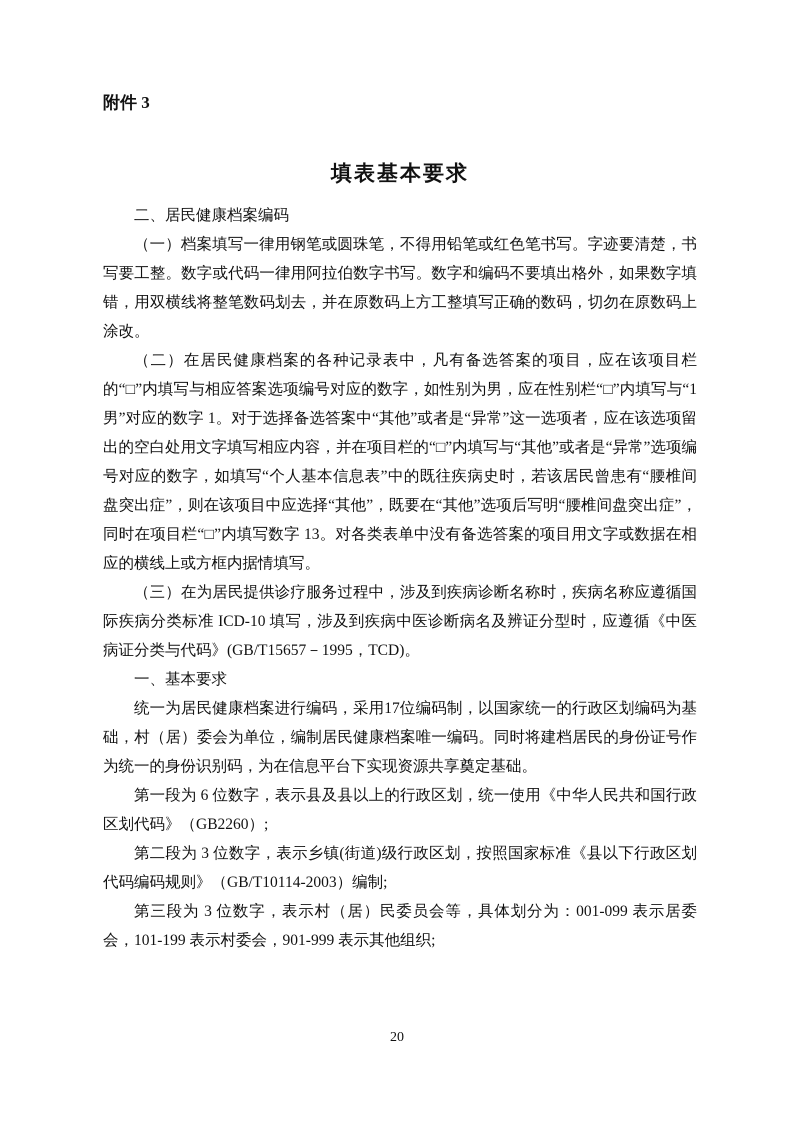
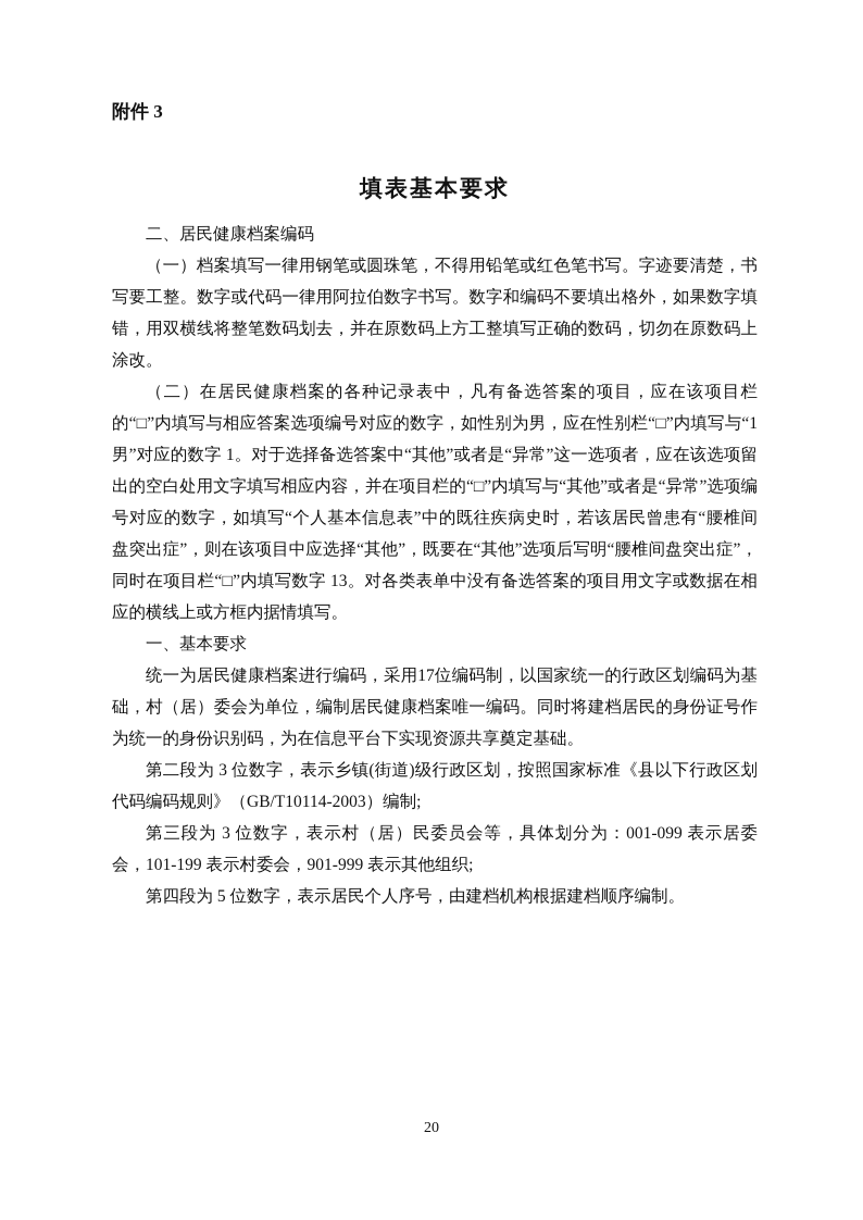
  附件 3
  填表基本要求
  二、居民健康档案编码
  （一）档案填写一律用钢笔或圆珠笔，不得用铅笔或红色笔书写。字迹要清楚，书写要工整。数字或代码一律用阿拉伯数字书写。数字和编码不要填出格外，如果数字填错，用双横线将整笔数码划去，并在原数码上方工整填写正确的数码，切勿在原数码上涂改。
  （二）在居民健康档案的各种记录表中，凡有备选答案的项目，应在该项目栏的“□”内填写与相应答案选项编号对应的数字，如性别为男，应在性别栏“□”内填写与“1 男”对应的数字 1。对于选择备选答案中“其他”或者是“异常”这一选项者，应在该选项留出的空白处用文字填写相应内容，并在项目栏的“□”内填写与“其他”或者是“异常”选项编号对应的数字，如填写“个人基本信息表”中的既往疾病史时，若该居民曾患有“腰椎间盘突出症”，则在该项目中应选择“其他”，既要在“其他”选项后写明“腰椎间盘突出症”，同时在项目栏“□”内填写数字 13。对各类表单中没有备选答案的项目用文字或数据在相应的横线上或方框内据情填写。
- （三）在为居民提供诊疗服务过程中，涉及到疾病诊断名称时，疾病名称应遵循国际疾病分类标准 ICD-10 填写，涉及到疾病中医诊断病名及辨证分型时，应遵循《中医病证分类与代码》(GB/T15657－1995，TCD)。
  一、基本要求
  统一为居民健康档案进行编码，采用17位编码制，以国家统一的行政区划编码为基础，村（居）委会为单位，编制居民健康档案唯一编码。同时将建档居民的身份证号作为统一的身份识别码，为在信息平台下实现资源共享奠定基础。
- 第一段为 6 位数字，表示县及县以上的行政区划，统一使用《中华人民共和国行政区划代码》（GB2260）;
  第二段为 3 位数字，表示乡镇(街道)级行政区划，按照国家标准《县以下行政区划代码编码规则》（GB/T10114-2003）编制;
  第三段为 3 位数字，表示村（居）民委员会等，具体划分为：001-099 表示居委会，101-199 表示村委会，901-999 表示其他组织;
+ 第四段为 5 位数字，表示居民个人序号，由建档机构根据建档顺序编制。
  20
